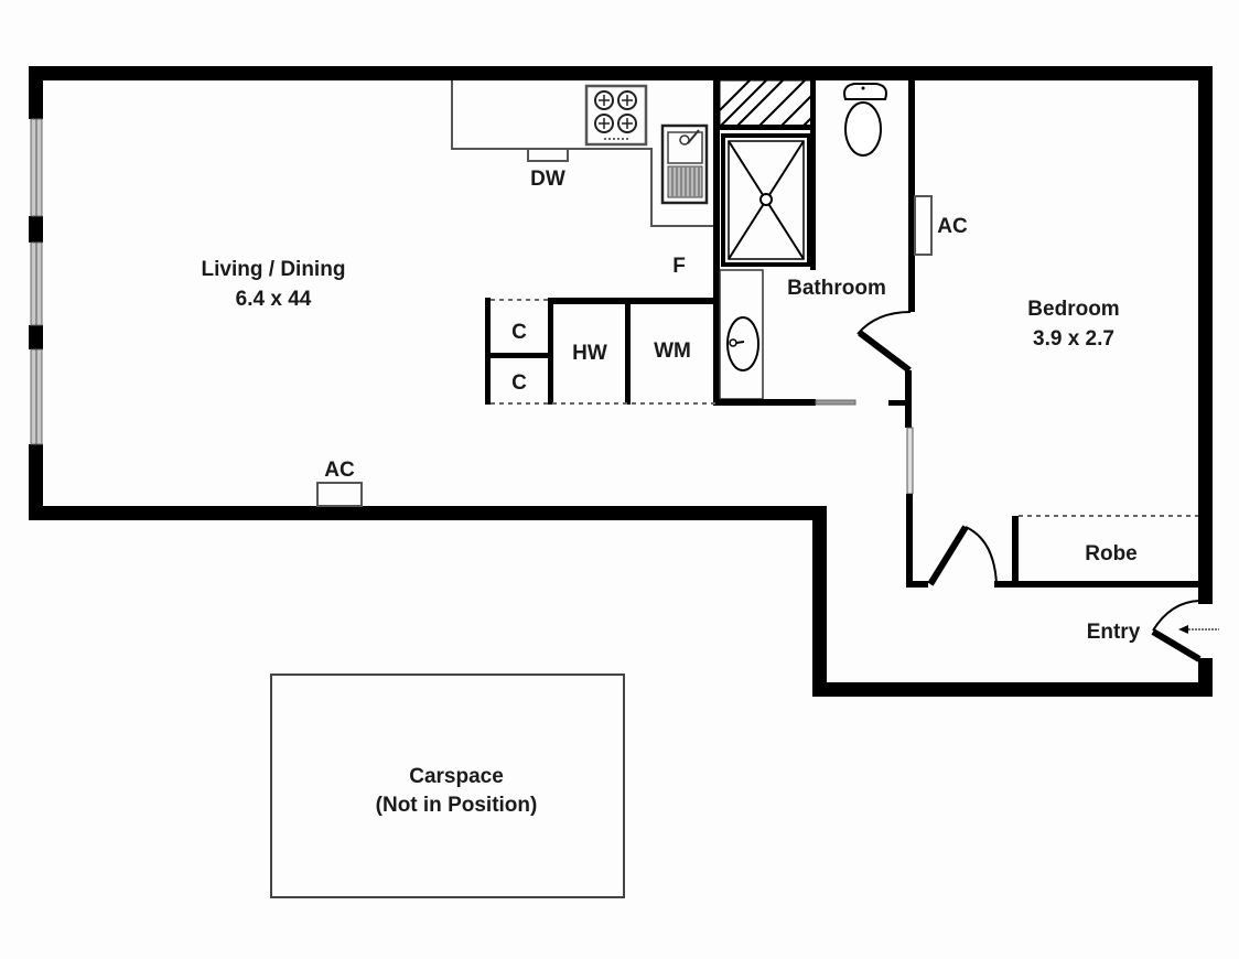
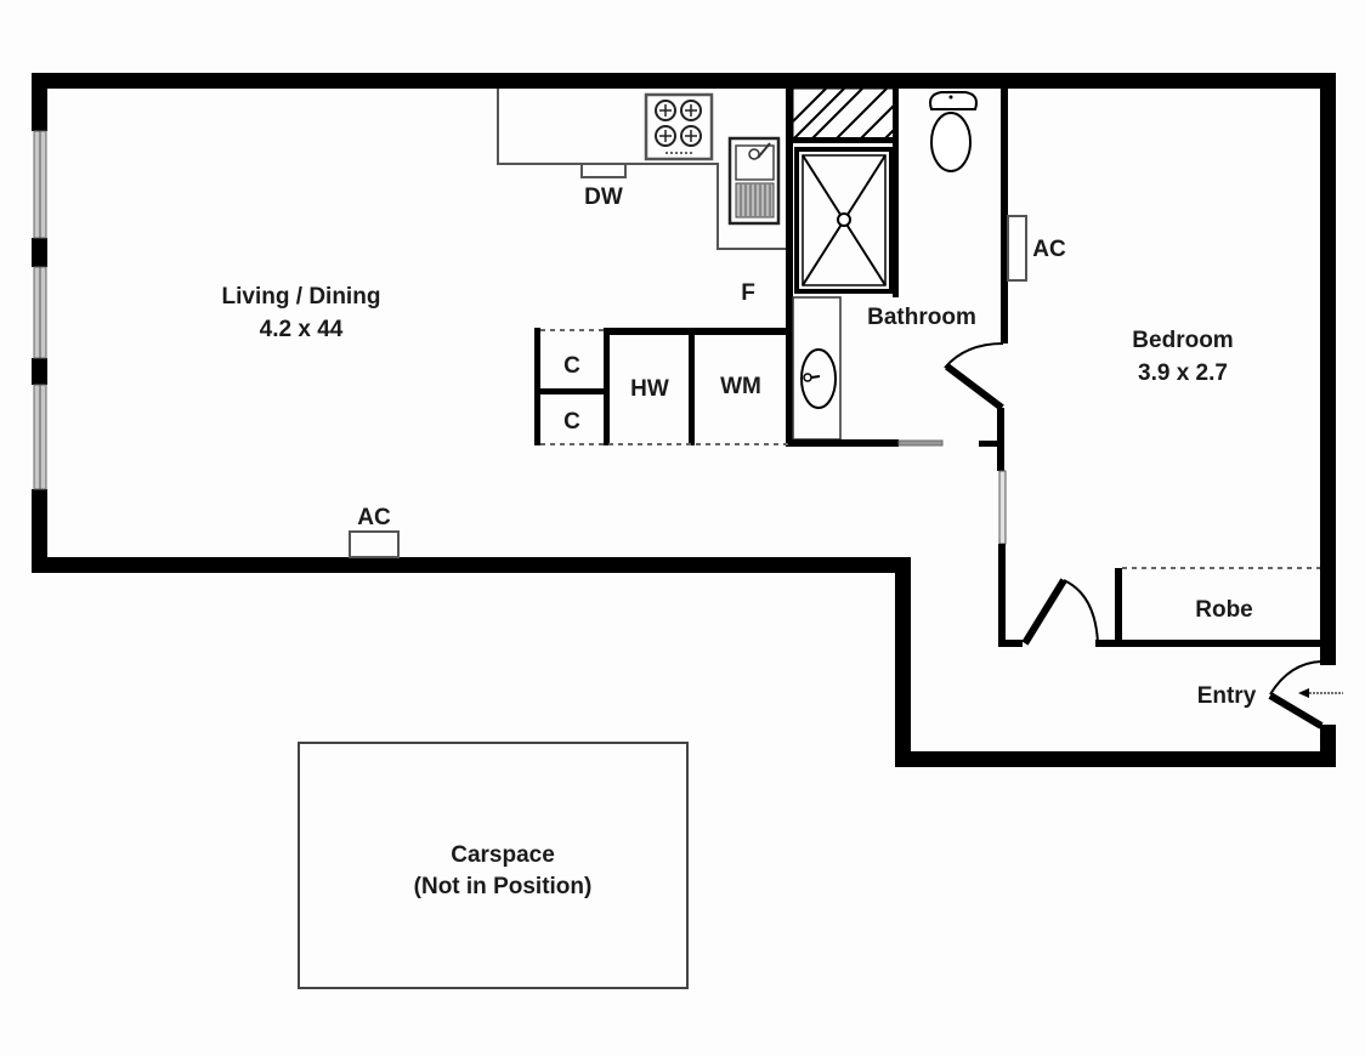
  DW
  F
  Bathroom
  C
  C
  HW
  WM
  AC
  AC
  Robe
  Entry
  Bedroom
  3.9 x 2.7
  Living / Dining
- 6.4 x 44
+ 4.2 x 44
  Carspace
  (Not in Position)
